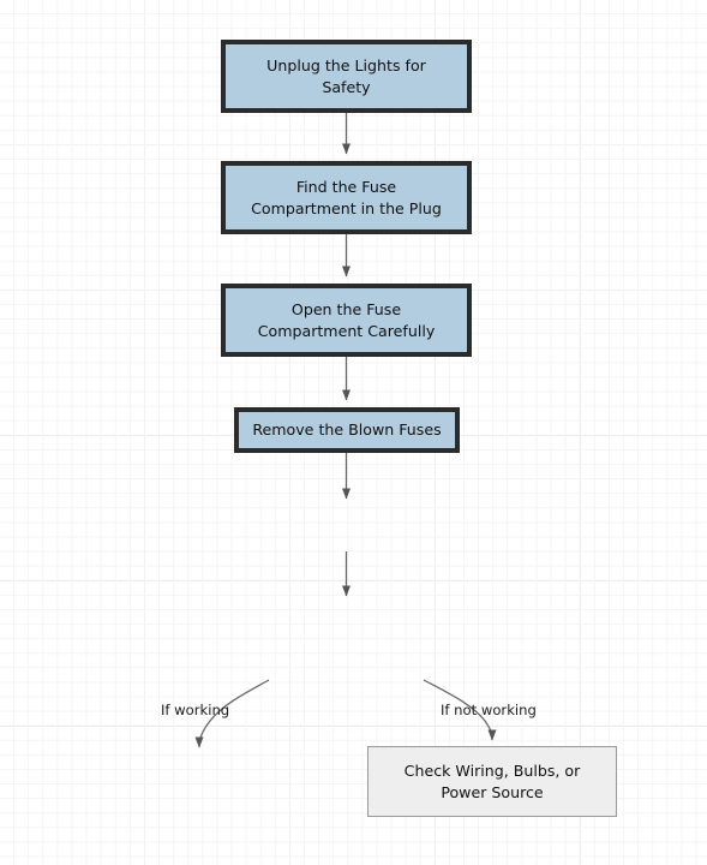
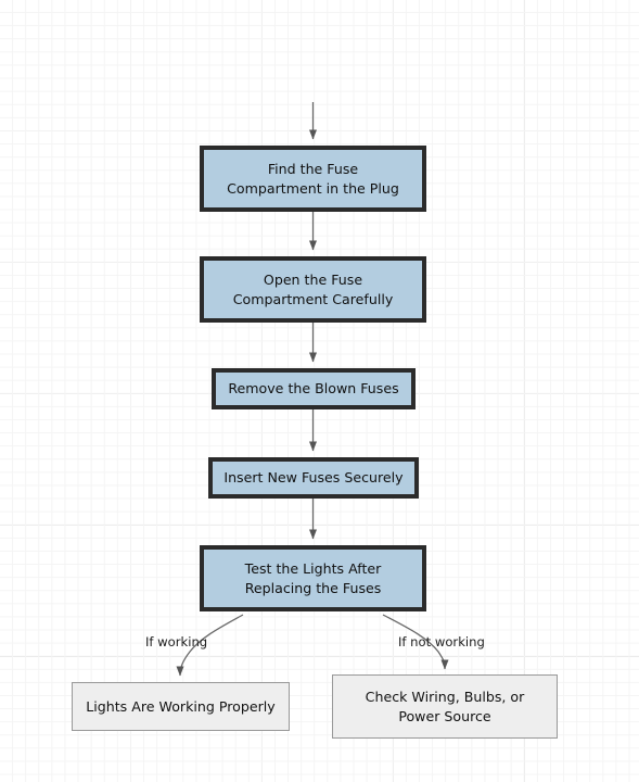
- Unplug the Lights for
- Safety
  Find the Fuse
  Compartment in the Plug
  Open the Fuse
  Compartment Carefully
  Remove the Blown Fuses
+ Insert New Fuses Securely
+ Test the Lights After
+ Replacing the Fuses
+ Lights Are Working Properly
  Check Wiring, Bulbs, or
  Power Source
  If working
  If not working
